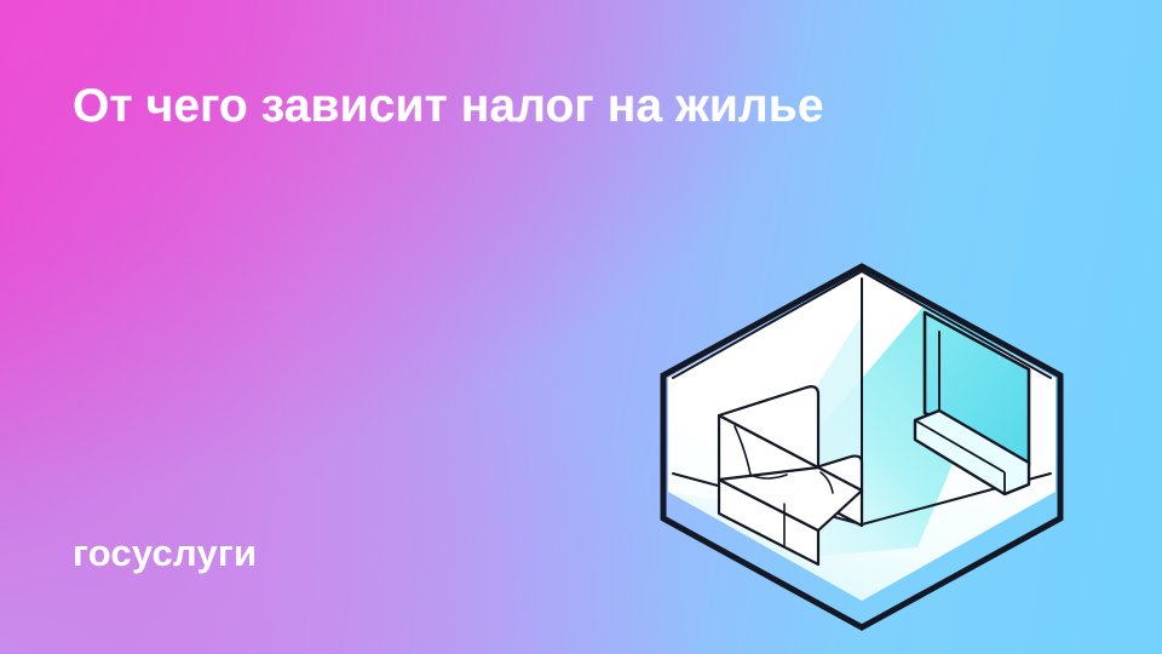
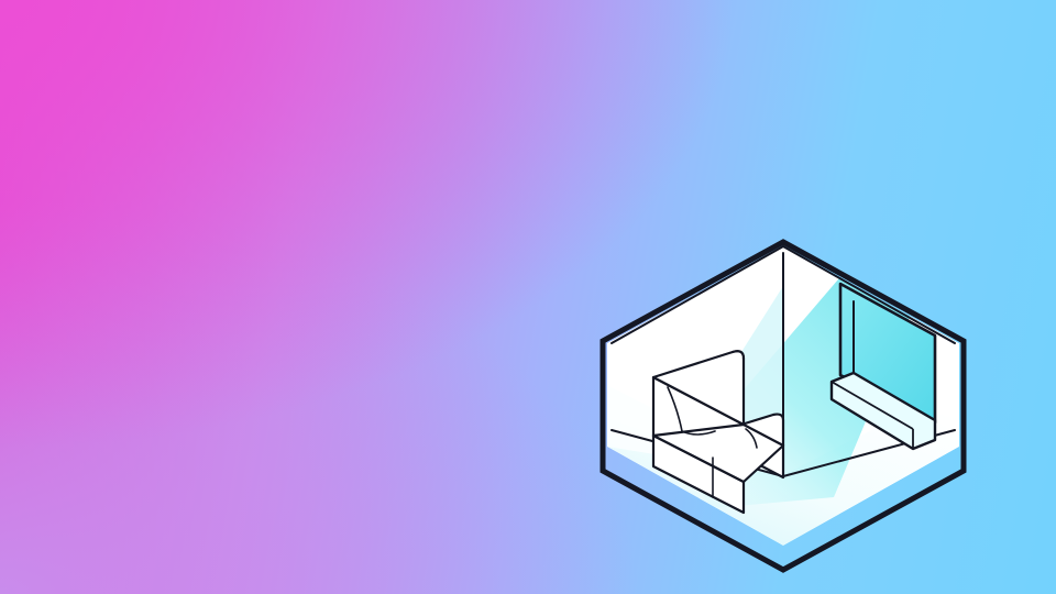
- От чего зависит налог на жилье
- госуслуги
